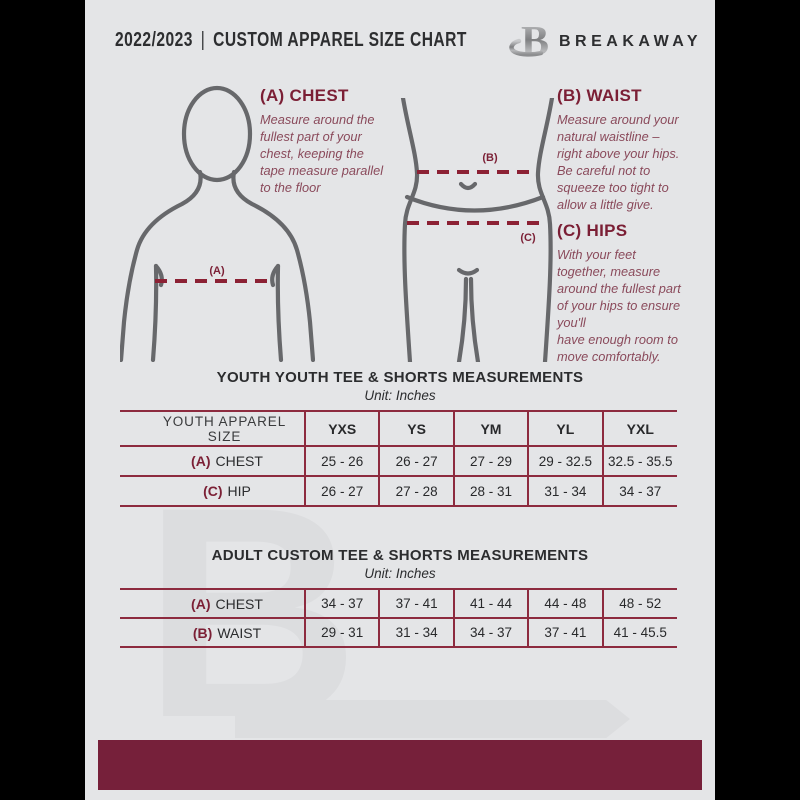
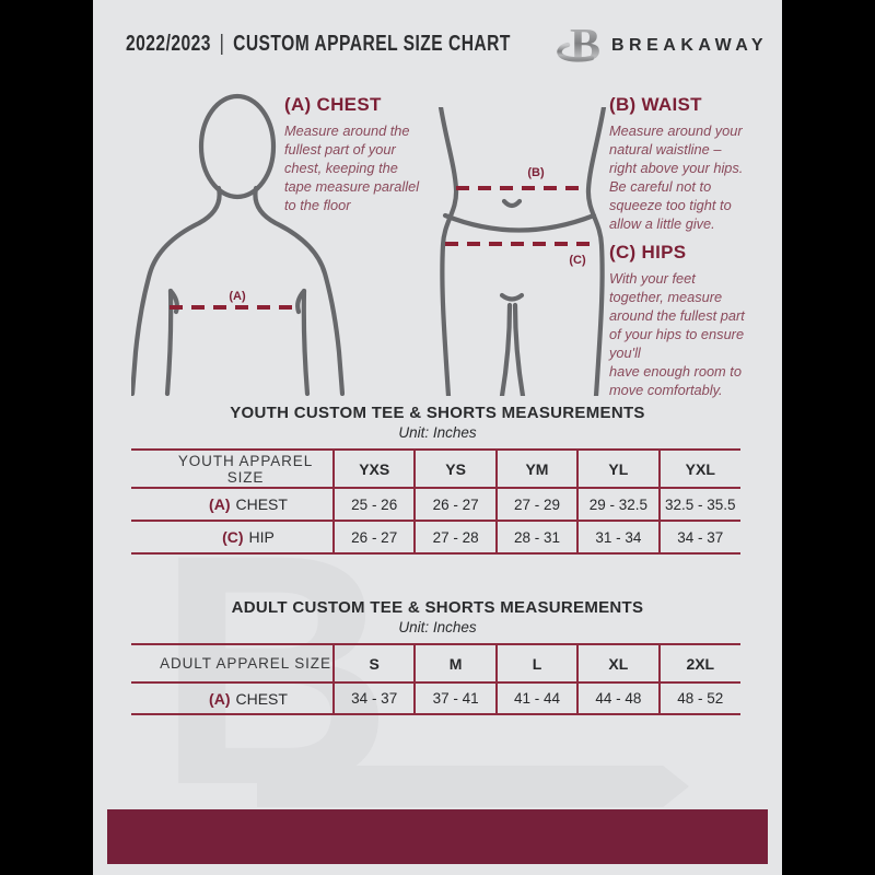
  B
  2022/2023 | CUSTOM APPAREL SIZE CHART
  B
  BREAKAWAY
  (A) CHEST
  Measure around the
  fullest part of your
  chest, keeping the
  tape measure parallel
  to the floor
  (B) WAIST
  Measure around your
  natural waistline –
  right above your hips.
  Be careful not to
  squeeze too tight to
  allow a little give.
  (C) HIPS
  With your feet
  together, measure
  around the fullest part
  of your hips to ensure
  you'll
  have enough room to
  move comfortably.
  (A)
  (B)
  (C)
- YOUTH YOUTH TEE & SHORTS MEASUREMENTS
+ YOUTH CUSTOM TEE & SHORTS MEASUREMENTS
  Unit: Inches
  YOUTH APPAREL SIZE	YXS	YS	YM	YL	YXL
  (A) CHEST	25 - 26	26 - 27	27 - 29	29 - 32.5	32.5 - 35.5
  (C) HIP	26 - 27	27 - 28	28 - 31	31 - 34	34 - 37
  ADULT CUSTOM TEE & SHORTS MEASUREMENTS
  Unit: Inches
+ ADULT APPAREL SIZE	S	M	L	XL	2XL
  (A) CHEST	34 - 37	37 - 41	41 - 44	44 - 48	48 - 52
- (B) WAIST	29 - 31	31 - 34	34 - 37	37 - 41	41 - 45.5
